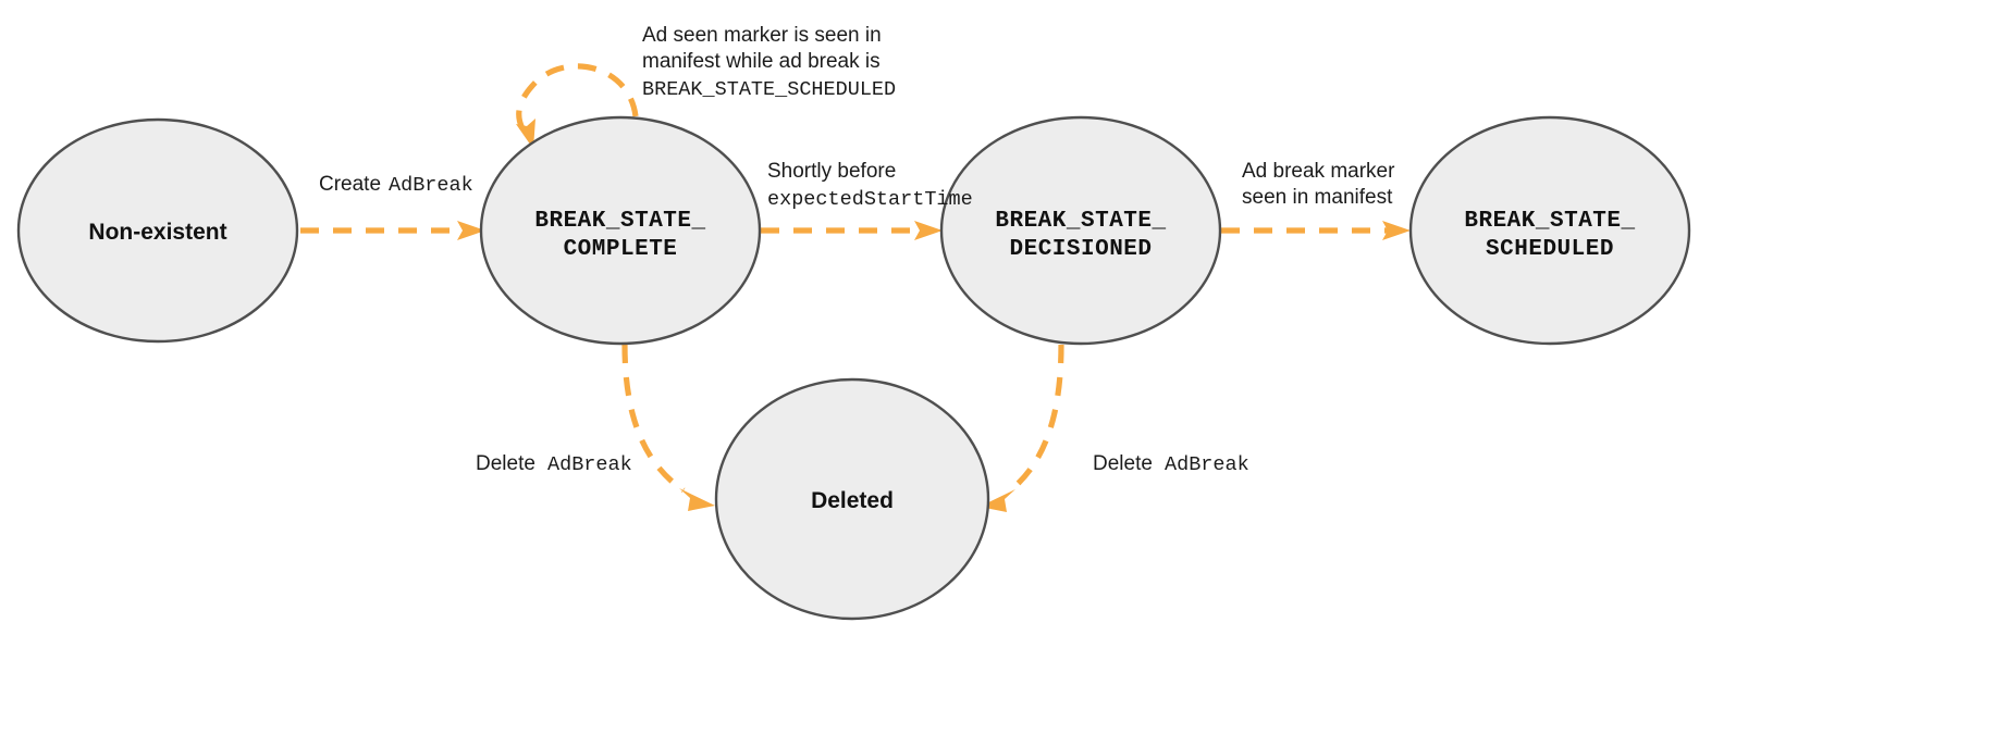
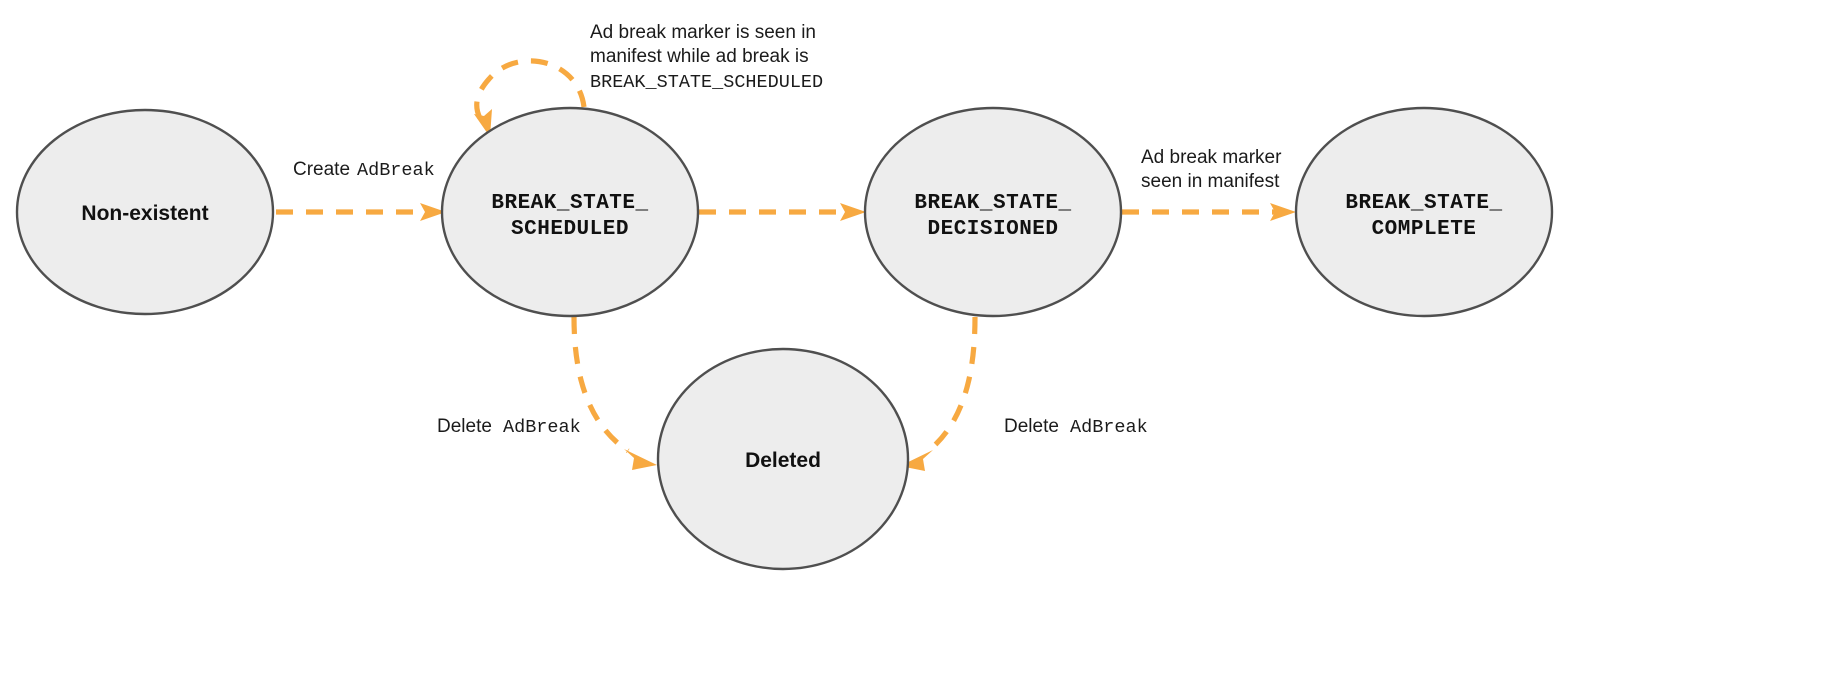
  Non-existent
  BREAK_STATE_
- COMPLETE
+ SCHEDULED
  BREAK_STATE_
  DECISIONED
  BREAK_STATE_
- SCHEDULED
+ COMPLETE
  Deleted
  Create
  AdBreak
- Ad seen marker is seen in
+ Ad break marker is seen in
  manifest while ad break is
  BREAK_STATE_SCHEDULED
- Shortly before
- expectedStartTime
  Ad break marker
  seen in manifest
  Delete
  AdBreak
  Delete
  AdBreak
